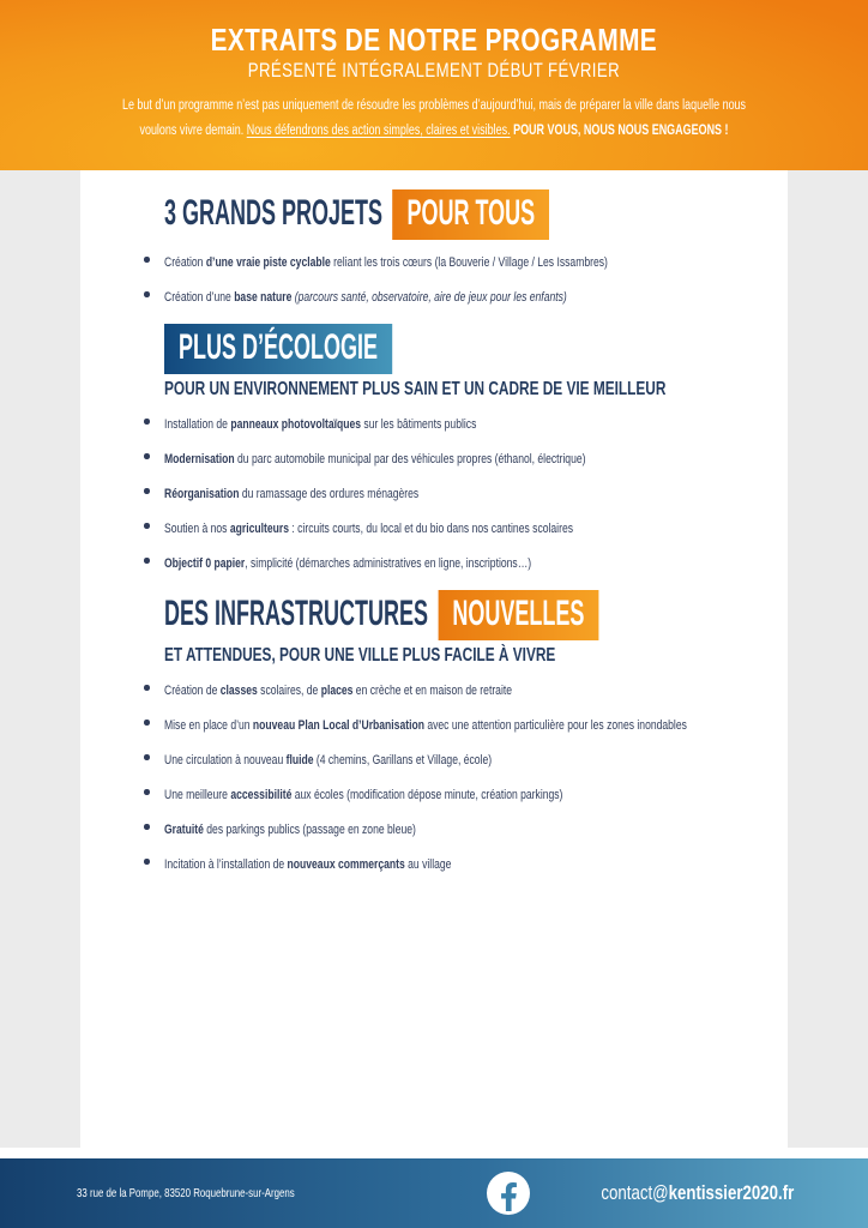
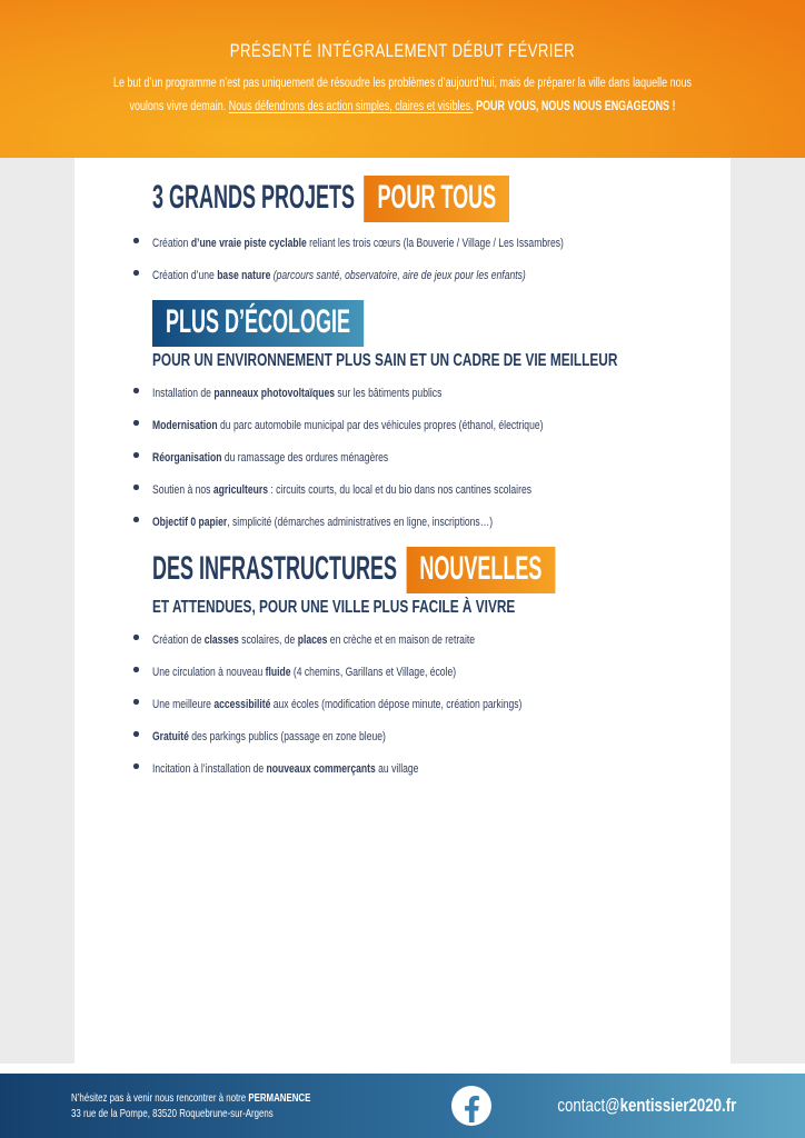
- EXTRAITS DE NOTRE PROGRAMME
  PRÉSENTÉ INTÉGRALEMENT DÉBUT FÉVRIER
  Le but d’un programme n’est pas uniquement de résoudre les problèmes d’aujourd’hui, mais de préparer la ville dans laquelle nous
  voulons vivre demain. Nous défendrons des action simples, claires et visibles. POUR VOUS, NOUS NOUS ENGAGEONS !
  3 GRANDS PROJETS POUR TOUS
  Création d’une vraie piste cyclable reliant les trois cœurs (la Bouverie / Village / Les Issambres)
  Création d’une base nature (parcours santé, observatoire, aire de jeux pour les enfants)
  PLUS D’ÉCOLOGIE
  POUR UN ENVIRONNEMENT PLUS SAIN ET UN CADRE DE VIE MEILLEUR
  Installation de panneaux photovoltaïques sur les bâtiments publics
  Modernisation du parc automobile municipal par des véhicules propres (éthanol, électrique)
  Réorganisation du ramassage des ordures ménagères
  Soutien à nos agriculteurs : circuits courts, du local et du bio dans nos cantines scolaires
  Objectif 0 papier, simplicité (démarches administratives en ligne, inscriptions…)
  DES INFRASTRUCTURES NOUVELLES
  ET ATTENDUES, POUR UNE VILLE PLUS FACILE À VIVRE
  Création de classes scolaires, de places en crèche et en maison de retraite
- Mise en place d’un nouveau Plan Local d’Urbanisation avec une attention particulière pour les zones inondables
  Une circulation à nouveau fluide (4 chemins, Garillans et Village, école)
  Une meilleure accessibilité aux écoles (modification dépose minute, création parkings)
  Gratuité des parkings publics (passage en zone bleue)
  Incitation à l’installation de nouveaux commerçants au village
+ N’hésitez pas à venir nous rencontrer à notre PERMANENCE
  33 rue de la Pompe, 83520 Roquebrune-sur-Argens
  contact@kentissier2020.fr
